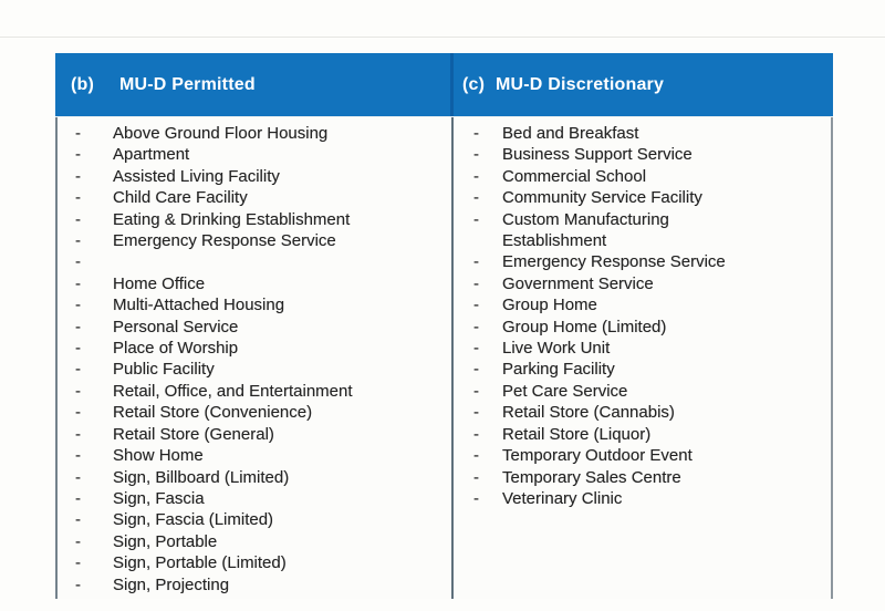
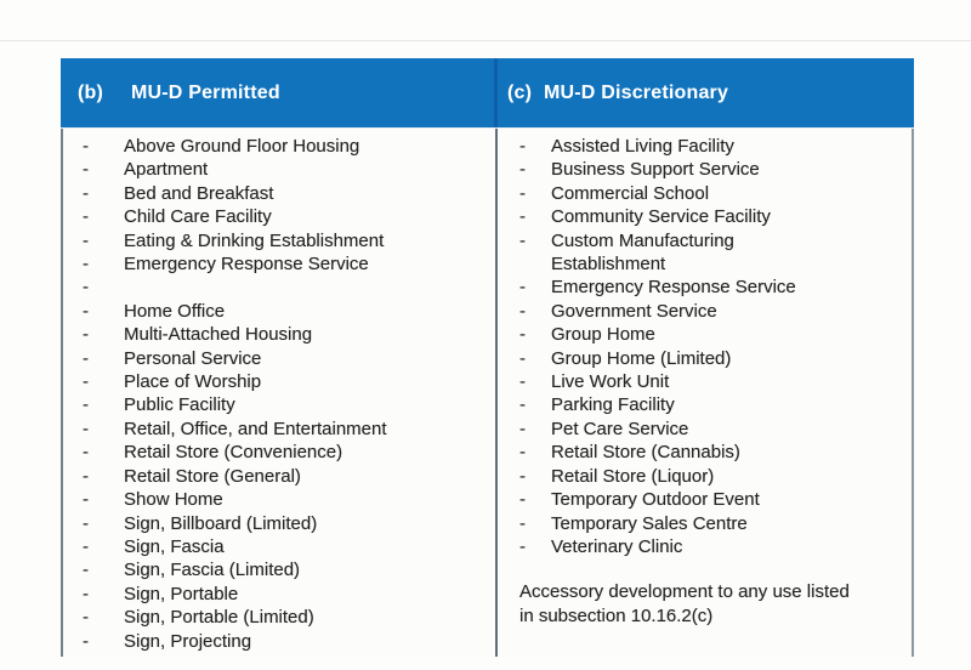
  (b)
  MU-D Permitted
  (c)
  MU-D Discretionary
  -
  Above Ground Floor Housing
  -
  Apartment
  -
- Assisted Living Facility
+ Bed and Breakfast
  -
  Child Care Facility
  -
  Eating & Drinking Establishment
  -
  Emergency Response Service
  -
  -
  Home Office
  -
  Multi-Attached Housing
  -
  Personal Service
  -
  Place of Worship
  -
  Public Facility
  -
  Retail, Office, and Entertainment
  -
  Retail Store (Convenience)
  -
  Retail Store (General)
  -
  Show Home
  -
  Sign, Billboard (Limited)
  -
  Sign, Fascia
  -
  Sign, Fascia (Limited)
  -
  Sign, Portable
  -
  Sign, Portable (Limited)
  -
  Sign, Projecting
  -
- Bed and Breakfast
+ Assisted Living Facility
  -
  Business Support Service
  -
  Commercial School
  -
  Community Service Facility
  -
  Custom Manufacturing Establishment
  -
  Emergency Response Service
  -
  Government Service
  -
  Group Home
  -
  Group Home (Limited)
  -
  Live Work Unit
  -
  Parking Facility
  -
  Pet Care Service
  -
  Retail Store (Cannabis)
  -
  Retail Store (Liquor)
  -
  Temporary Outdoor Event
  -
  Temporary Sales Centre
  -
  Veterinary Clinic
+ Accessory development to any use listed
+ in subsection 10.16.2(c)
